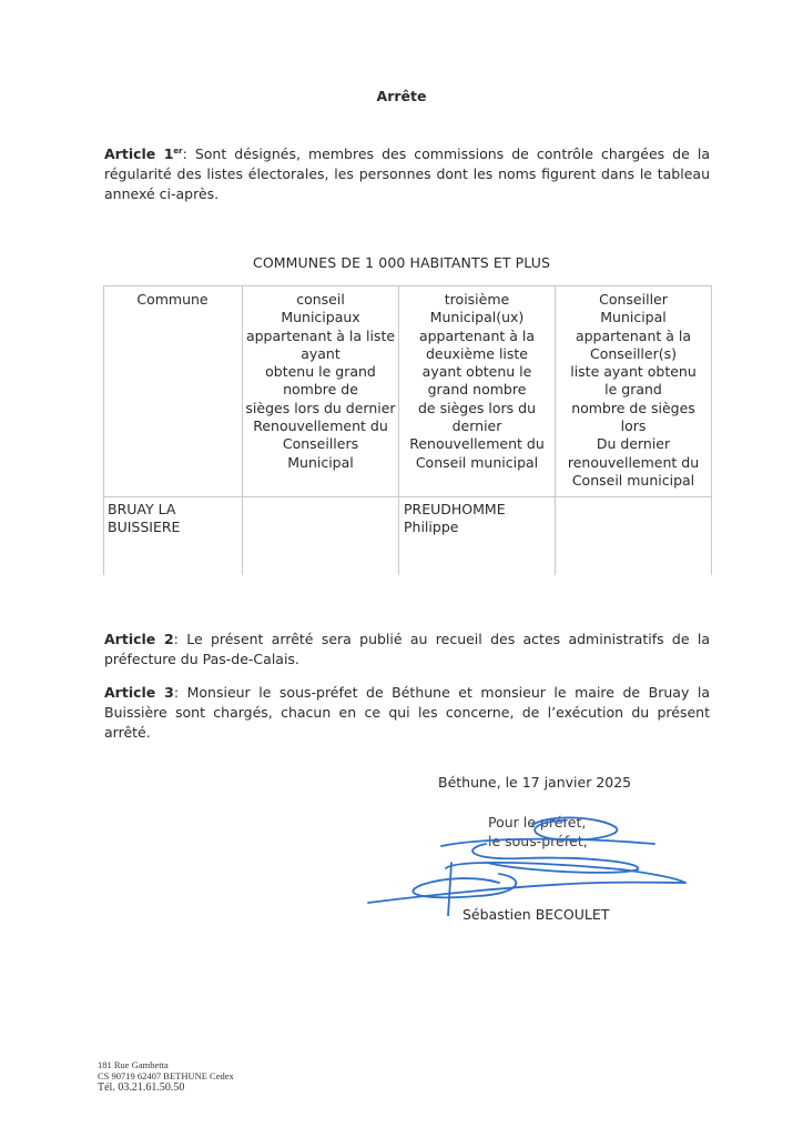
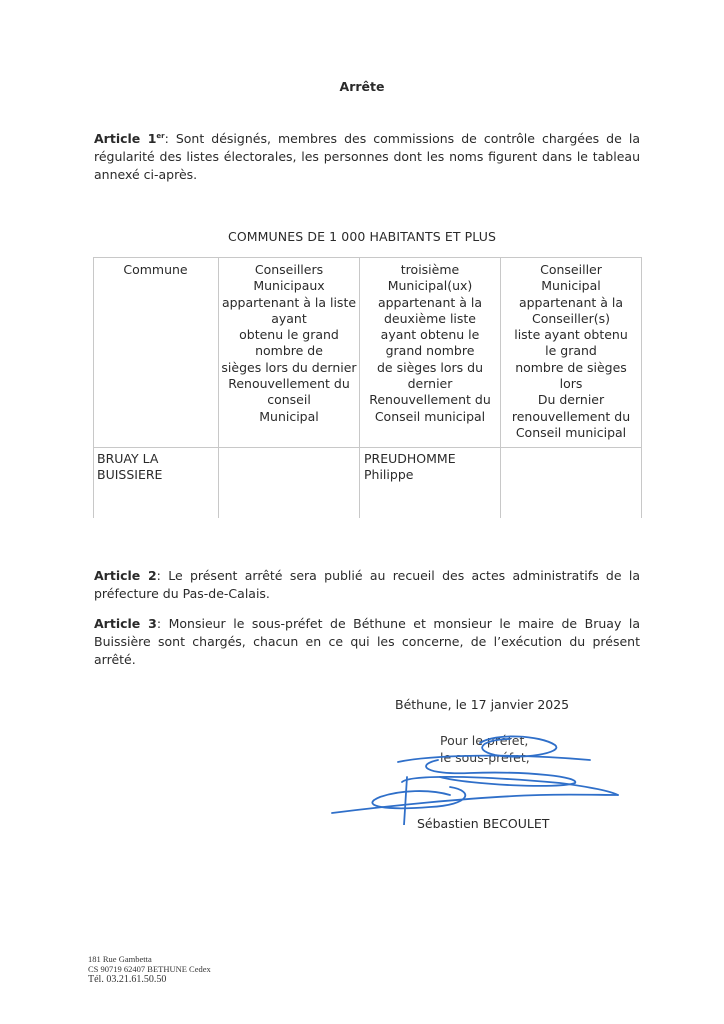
  Arrête
  Article 1er: Sont désignés, membres des commissions de contrôle chargées de la
  régularité des listes électorales, les personnes dont les noms figurent dans le tableau
  annexé ci-après.
  COMMUNES DE 1 000 HABITANTS ET PLUS
  Commune
- conseil
+ Conseillers
  Municipaux
  appartenant à la liste
  ayant
  obtenu le grand
  nombre de
  sièges lors du dernier
  Renouvellement du
- Conseillers
+ conseil
  Municipal
  troisième
  Municipal(ux)
  appartenant à la
  deuxième liste
  ayant obtenu le
  grand nombre
  de sièges lors du
  dernier
  Renouvellement du
  Conseil municipal
  Conseiller
  Municipal
  appartenant à la
  Conseiller(s)
  liste ayant obtenu
  le grand
  nombre de sièges
  lors
  Du dernier
  renouvellement du
  Conseil municipal
  BRUAY LA
  BUISSIERE
  PREUDHOMME
  Philippe
  Article 2: Le présent arrêté sera publié au recueil des actes administratifs de la
  préfecture du Pas-de-Calais.
  Article 3: Monsieur le sous-préfet de Béthune et monsieur le maire de Bruay la
  Buissière sont chargés, chacun en ce qui les concerne, de l’exécution du présent
  arrêté.
  Béthune, le 17 janvier 2025
  Pour leéfet,
  sous-prét,
  Sébastien BECOULET
  181 Rue Gambetta
  CS 90719 62407 BETHUNE Cedex
  Tél. 03.21.61.50.50
